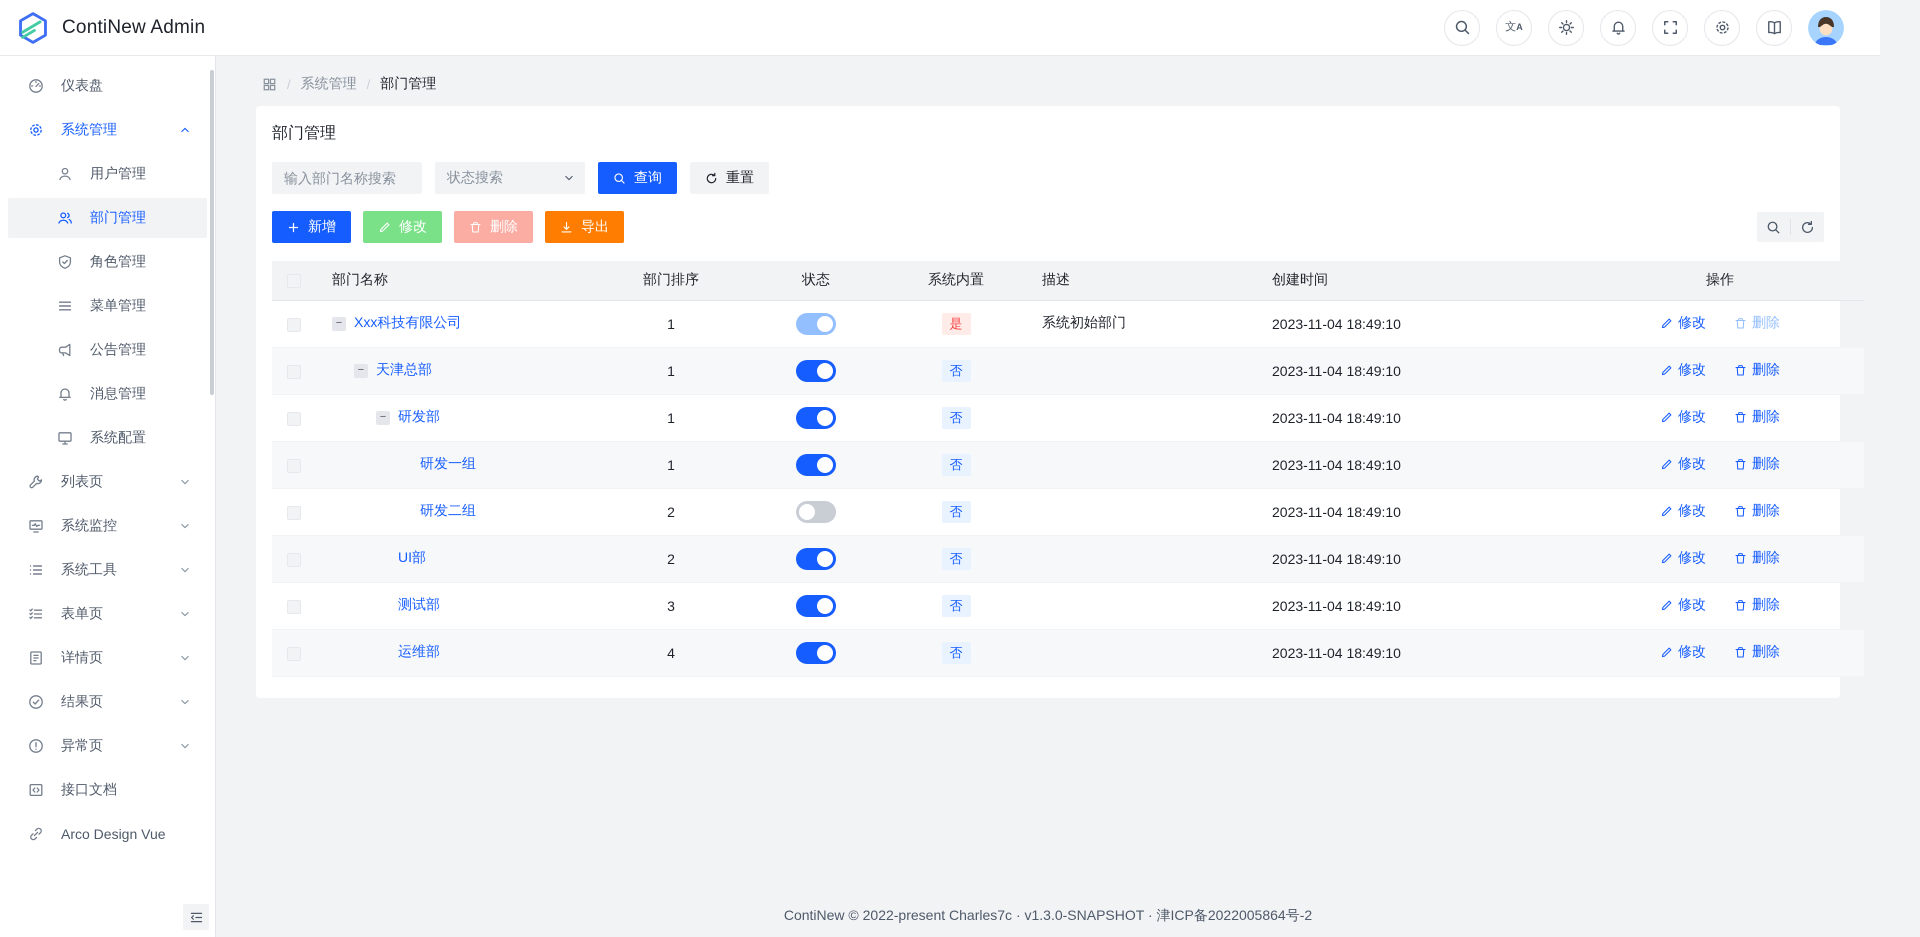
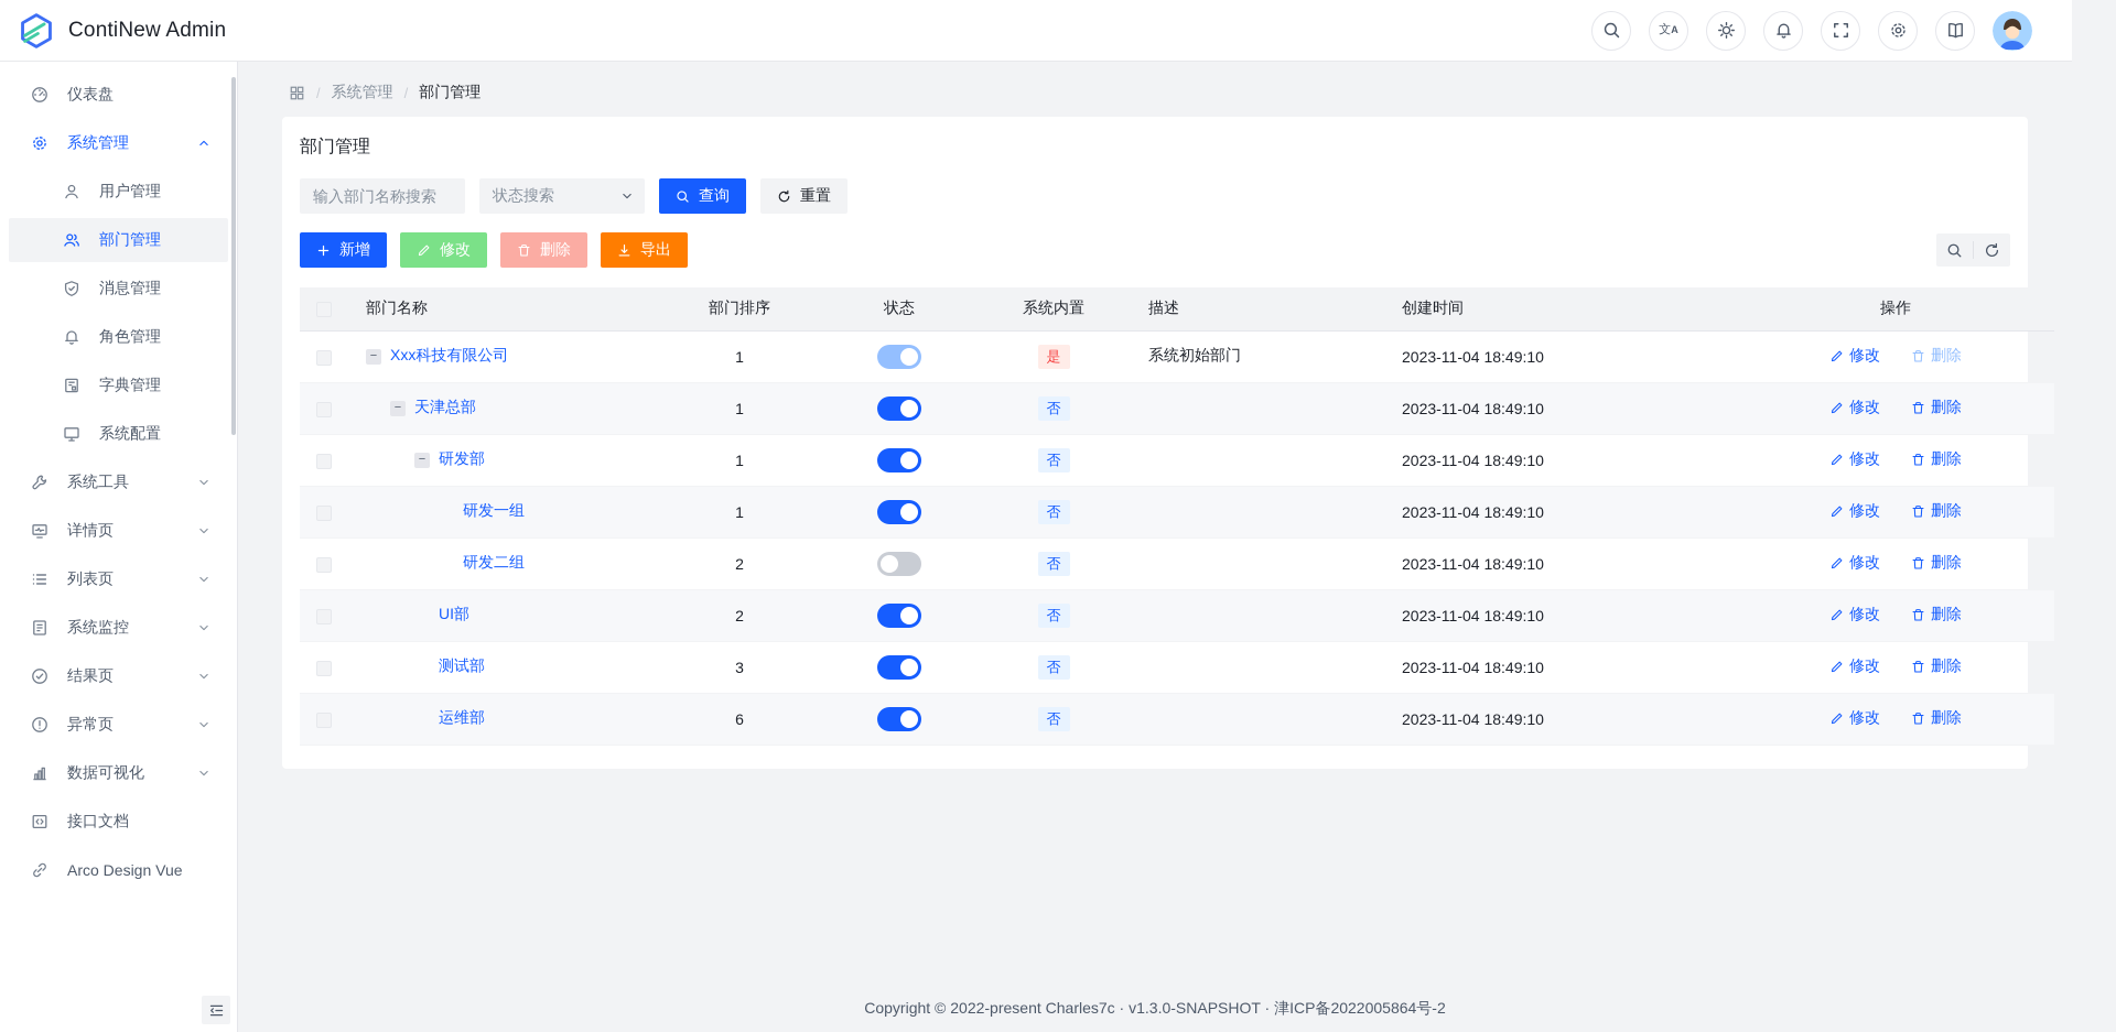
  ContiNew Admin
  文A
  仪表盘
  系统管理
  用户管理
  部门管理
- 角色管理
+ 消息管理
- 菜单管理
- 公告管理
- 消息管理
+ 角色管理
+ 字典管理
  系统配置
- 列表页
+ 系统工具
- 系统监控
+ 详情页
- 系统工具
+ 列表页
- 表单页
- 详情页
+ 系统监控
  结果页
  异常页
+ 数据可视化
  接口文档
  Arco Design Vue
  /
  系统管理
  /
  部门管理
  部门管理
  输入部门名称搜索
  状态搜索
  查询
  重置
  新增
  修改
  删除
  导出
  	部门名称	部门排序	状态	系统内置	描述	创建时间	操作
  	− Xxx科技有限公司	1		是	系统初始部门	2023-11-04 18:49:10	修改 删除
  	− 天津总部	1		否		2023-11-04 18:49:10	修改 删除
  	− 研发部	1		否		2023-11-04 18:49:10	修改 删除
  	研发一组	1		否		2023-11-04 18:49:10	修改 删除
  	研发二组	2		否		2023-11-04 18:49:10	修改 删除
  	UI部	2		否		2023-11-04 18:49:10	修改 删除
  	测试部	3		否		2023-11-04 18:49:10	修改 删除
- 	运维部	4		否		2023-11-04 18:49:10	修改 删除
+ 	运维部	6		否		2023-11-04 18:49:10	修改 删除
- ContiNew © 2022-present Charles7c · v1.3.0-SNAPSHOT · 津ICP备2022005864号-2
+ Copyright © 2022-present Charles7c · v1.3.0-SNAPSHOT · 津ICP备2022005864号-2
